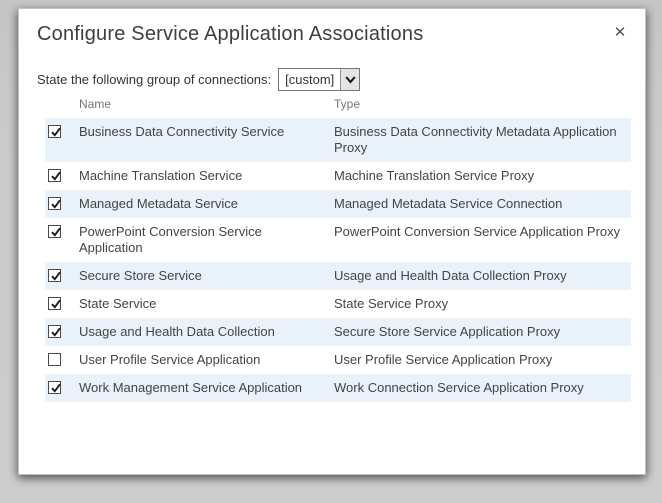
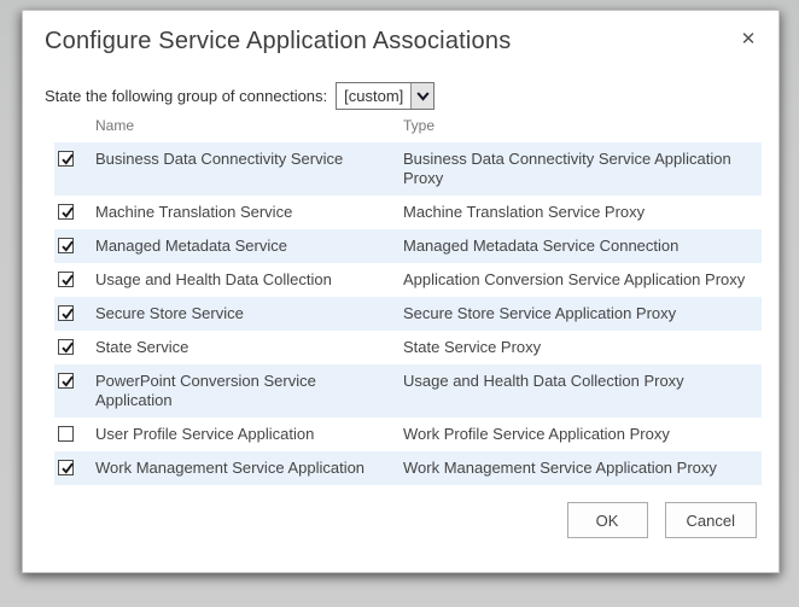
  Configure Service Application Associations
  ✕
  State the following group of connections:
  [custom]
  Name
  Type
  Business Data Connectivity Service
- Business Data Connectivity Metadata Application Proxy
+ Business Data Connectivity Service Application Proxy
  Machine Translation Service
  Machine Translation Service Proxy
  Managed Metadata Service
  Managed Metadata Service Connection
- PowerPoint Conversion Service Application
+ Usage and Health Data Collection
- PowerPoint Conversion Service Application Proxy
+ Application Conversion Service Application Proxy
  Secure Store Service
- Usage and Health Data Collection Proxy
+ Secure Store Service Application Proxy
  State Service
  State Service Proxy
- Usage and Health Data Collection
+ PowerPoint Conversion Service Application
- Secure Store Service Application Proxy
+ Usage and Health Data Collection Proxy
  User Profile Service Application
- User Profile Service Application Proxy
+ Work Profile Service Application Proxy
  Work Management Service Application
- Work Connection Service Application Proxy
+ Work Management Service Application Proxy
+ OK
+ Cancel
